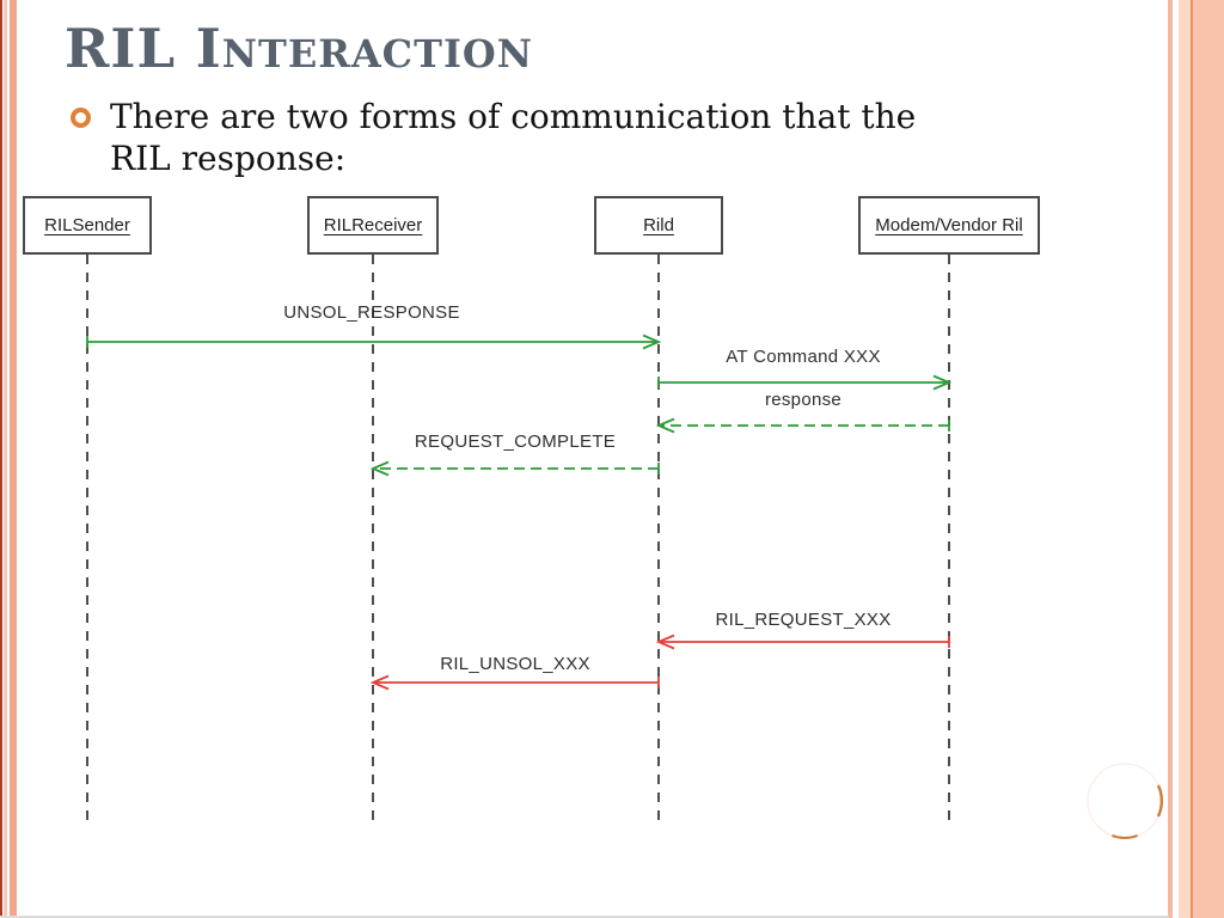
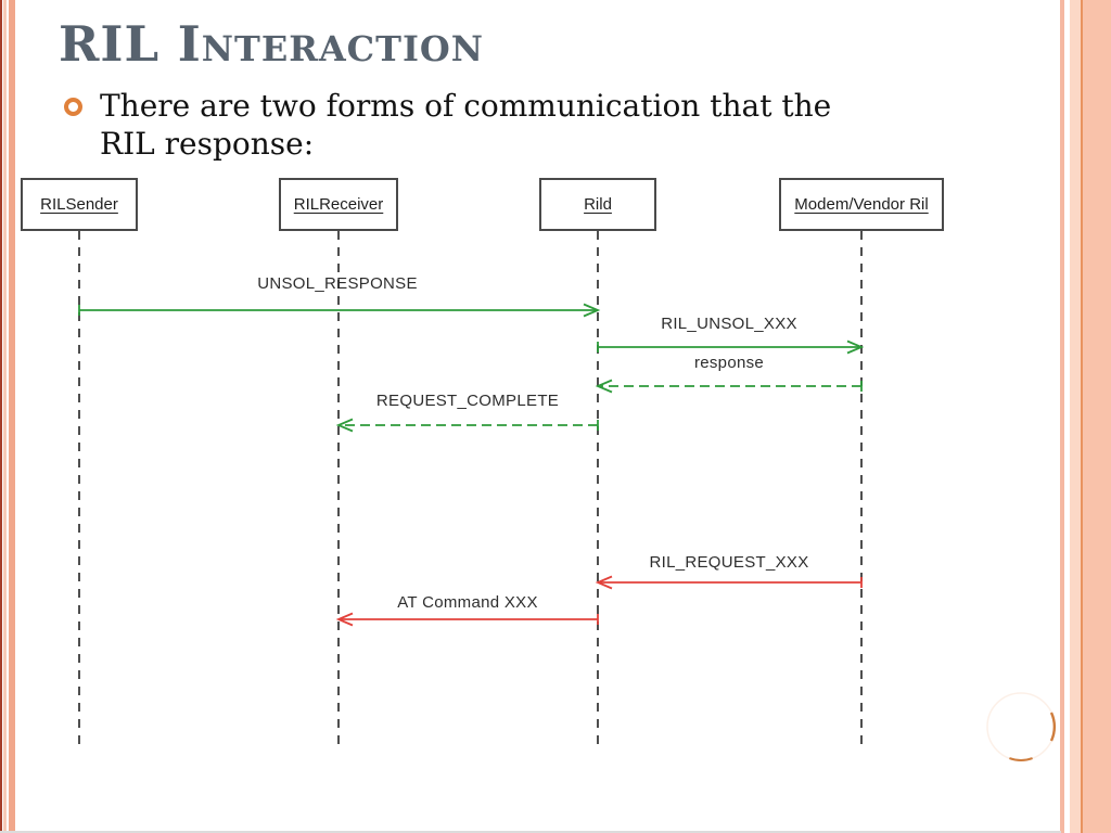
  RIL Interaction
  There are two forms of communication that the RIL response:
  RILSender
  RILReceiver
  Rild
  Modem/Vendor Ril
  UNSOL_RESPONSE
- AT Command XXX
+ RIL_UNSOL_XXX
  response
  REQUEST_COMPLETE
  RIL_REQUEST_XXX
- RIL_UNSOL_XXX
+ AT Command XXX
